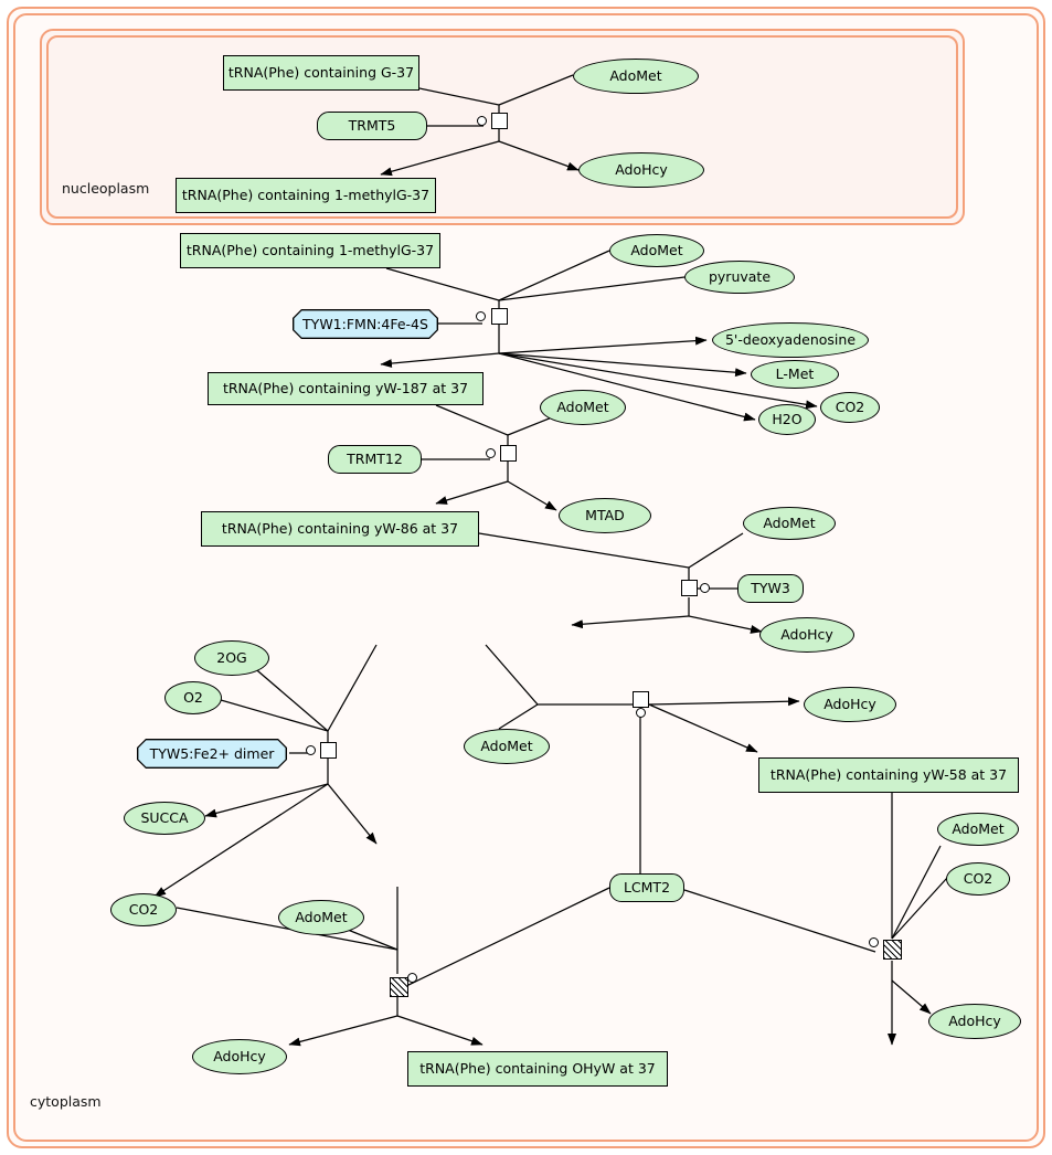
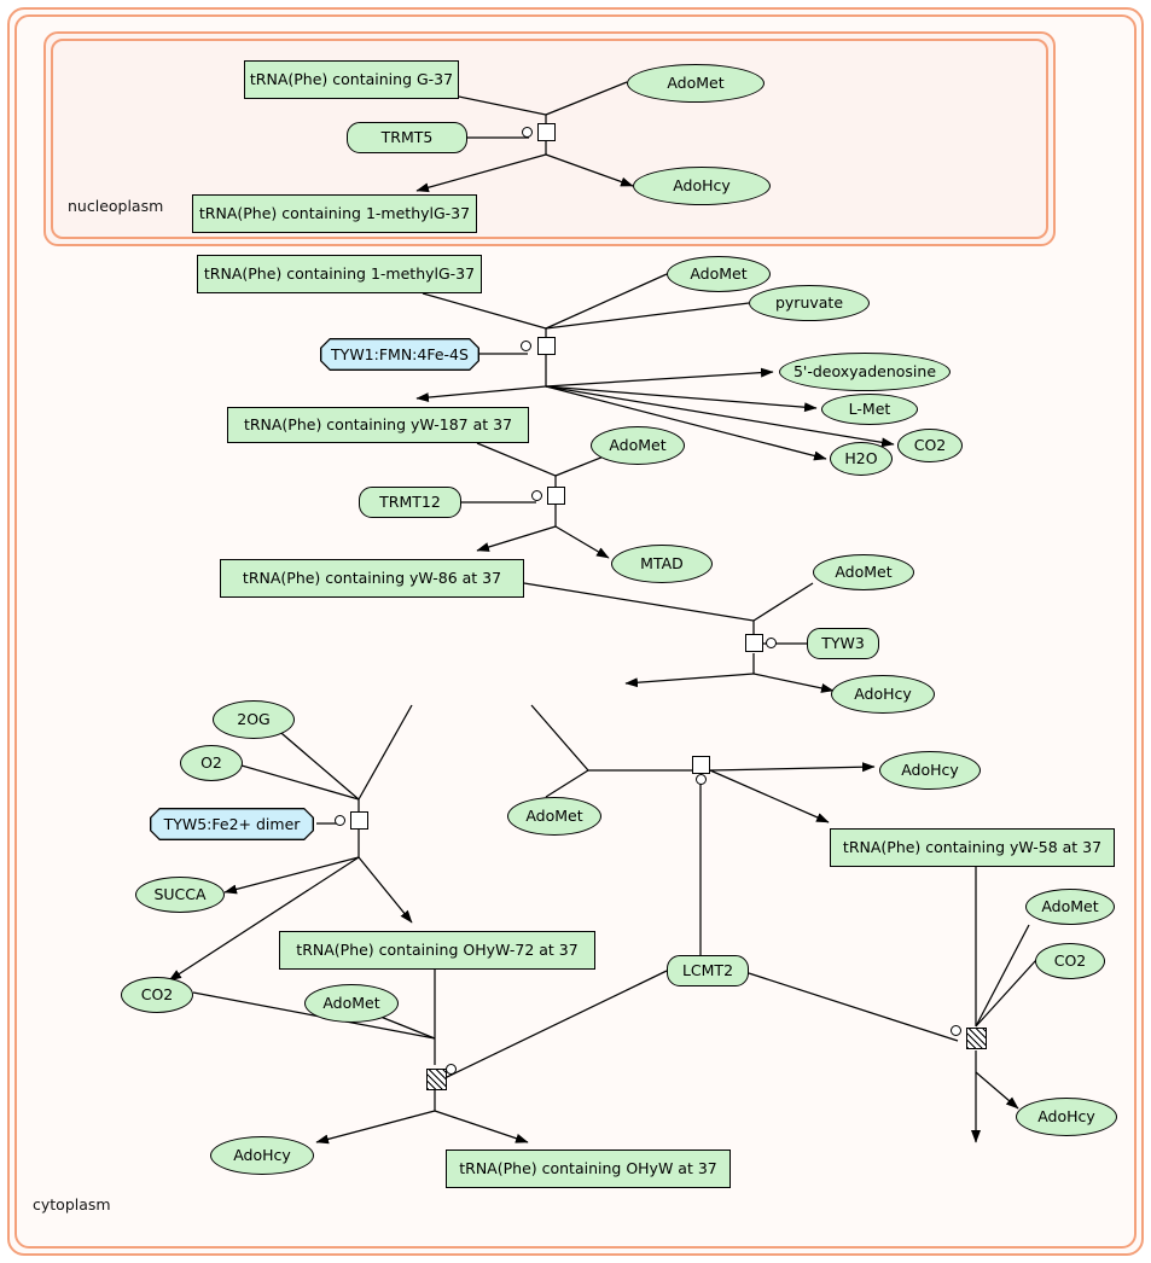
  nucleoplasm
  cytoplasm
  tRNA(Phe) containing G-37
  TRMT5
  AdoMet
  AdoHcy
  tRNA(Phe) containing 1-methylG-37
  tRNA(Phe) containing 1-methylG-37
  TYW1:FMN:4Fe-4S
  AdoMet
  pyruvate
  5'-deoxyadenosine
  L-Met
  CO2
  H2O
  tRNA(Phe) containing yW-187 at 37
  TRMT12
  AdoMet
  MTAD
  tRNA(Phe) containing yW-86 at 37
  TYW3
  AdoMet
  AdoHcy
  2OG
  O2
  TYW5:Fe2+ dimer
  SUCCA
  CO2
+ tRNA(Phe) containing OHyW-72 at 37
  AdoMet
  AdoHcy
  tRNA(Phe) containing yW-58 at 37
  LCMT2
  AdoMet
  CO2
  AdoHcy
  AdoMet
  AdoHcy
  tRNA(Phe) containing OHyW at 37
